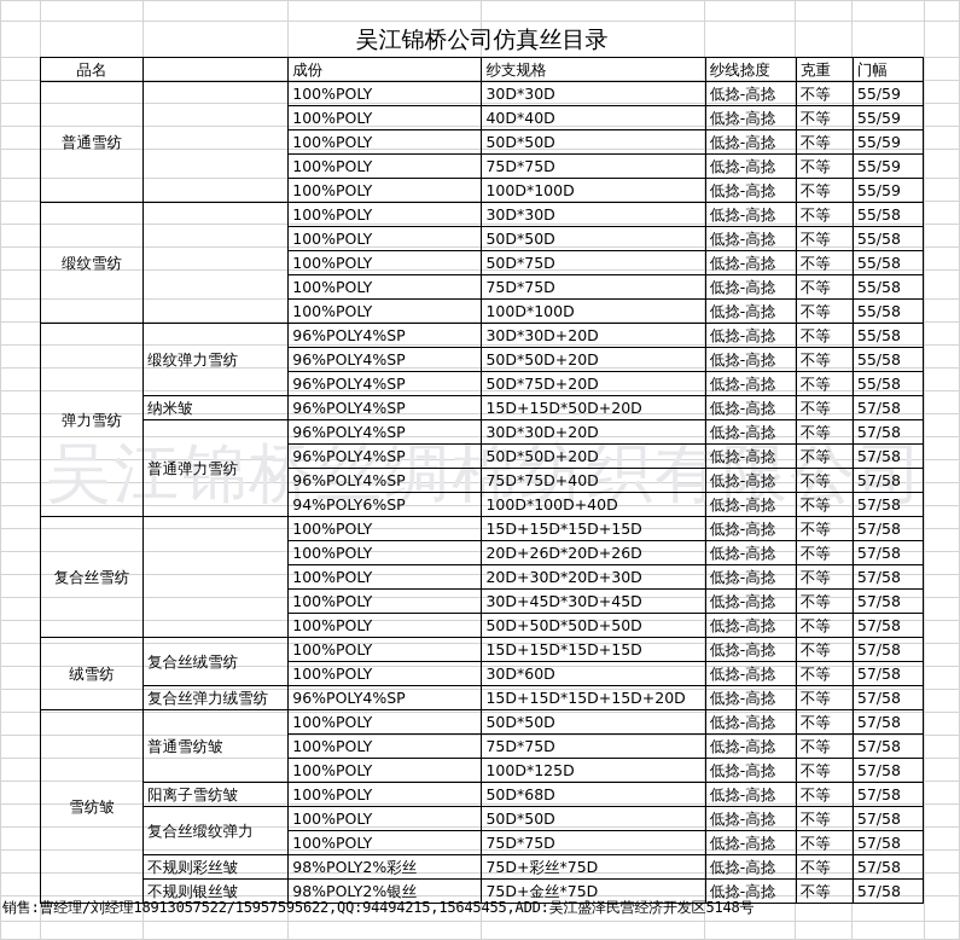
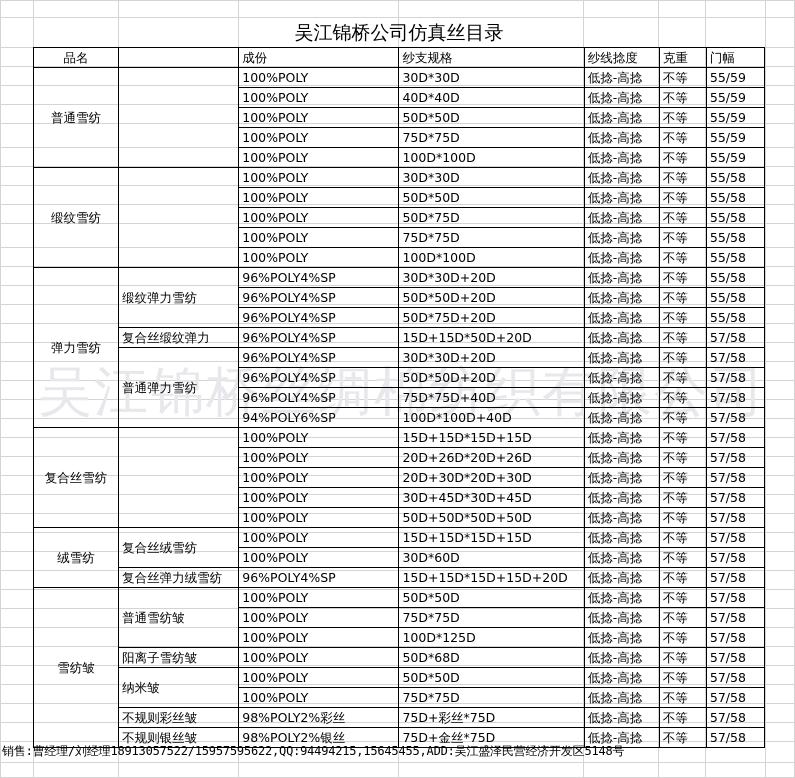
  吴江锦桥丝绸棉纺织有限公司
  吴江锦桥公司仿真丝目录
  品名		成份	纱支规格	纱线捻度	克重	门幅
  普通雪纺		100%POLY	30D*30D	低捻-高捻	不等	55/59
  100%POLY	40D*40D	低捻-高捻	不等	55/59
  100%POLY	50D*50D	低捻-高捻	不等	55/59
  100%POLY	75D*75D	低捻-高捻	不等	55/59
  100%POLY	100D*100D	低捻-高捻	不等	55/59
  缎纹雪纺		100%POLY	30D*30D	低捻-高捻	不等	55/58
  100%POLY	50D*50D	低捻-高捻	不等	55/58
  100%POLY	50D*75D	低捻-高捻	不等	55/58
  100%POLY	75D*75D	低捻-高捻	不等	55/58
  100%POLY	100D*100D	低捻-高捻	不等	55/58
  弹力雪纺	缎纹弹力雪纺	96%POLY4%SP	30D*30D+20D	低捻-高捻	不等	55/58
  96%POLY4%SP	50D*50D+20D	低捻-高捻	不等	55/58
  96%POLY4%SP	50D*75D+20D	低捻-高捻	不等	55/58
- 纳米皱	96%POLY4%SP	15D+15D*50D+20D	低捻-高捻	不等	57/58
+ 复合丝缎纹弹力	96%POLY4%SP	15D+15D*50D+20D	低捻-高捻	不等	57/58
  普通弹力雪纺	96%POLY4%SP	30D*30D+20D	低捻-高捻	不等	57/58
  96%POLY4%SP	50D*50D+20D	低捻-高捻	不等	57/58
  96%POLY4%SP	75D*75D+40D	低捻-高捻	不等	57/58
  94%POLY6%SP	100D*100D+40D	低捻-高捻	不等	57/58
  复合丝雪纺		100%POLY	15D+15D*15D+15D	低捻-高捻	不等	57/58
  100%POLY	20D+26D*20D+26D	低捻-高捻	不等	57/58
  100%POLY	20D+30D*20D+30D	低捻-高捻	不等	57/58
  100%POLY	30D+45D*30D+45D	低捻-高捻	不等	57/58
  100%POLY	50D+50D*50D+50D	低捻-高捻	不等	57/58
  绒雪纺	复合丝绒雪纺	100%POLY	15D+15D*15D+15D	低捻-高捻	不等	57/58
  100%POLY	30D*60D	低捻-高捻	不等	57/58
  复合丝弹力绒雪纺	96%POLY4%SP	15D+15D*15D+15D+20D	低捻-高捻	不等	57/58
  雪纺皱	普通雪纺皱	100%POLY	50D*50D	低捻-高捻	不等	57/58
  100%POLY	75D*75D	低捻-高捻	不等	57/58
  100%POLY	100D*125D	低捻-高捻	不等	57/58
  阳离子雪纺皱	100%POLY	50D*68D	低捻-高捻	不等	57/58
- 复合丝缎纹弹力	100%POLY	50D*50D	低捻-高捻	不等	57/58
+ 纳米皱	100%POLY	50D*50D	低捻-高捻	不等	57/58
  100%POLY	75D*75D	低捻-高捻	不等	57/58
  不规则彩丝皱	98%POLY2%彩丝	75D+彩丝*75D	低捻-高捻	不等	57/58
  不规则银丝皱	98%POLY2%银丝	75D+金丝*75D	低捻-高捻	不等	57/58
  销售:曹经理/刘经理18913057522/15957595622,QQ:94494215,15645455,ADD:吴江盛泽民营经济开发区5148号
